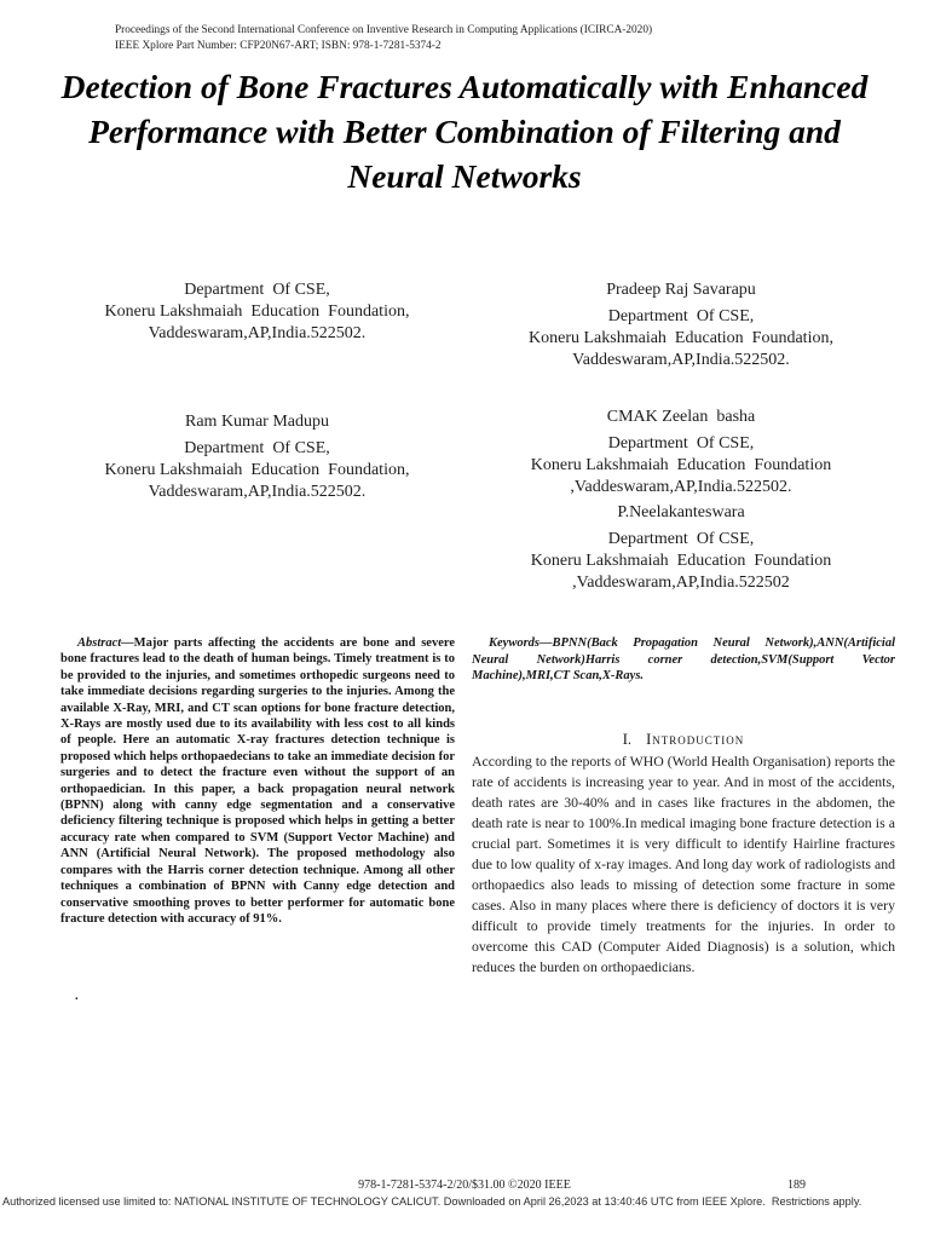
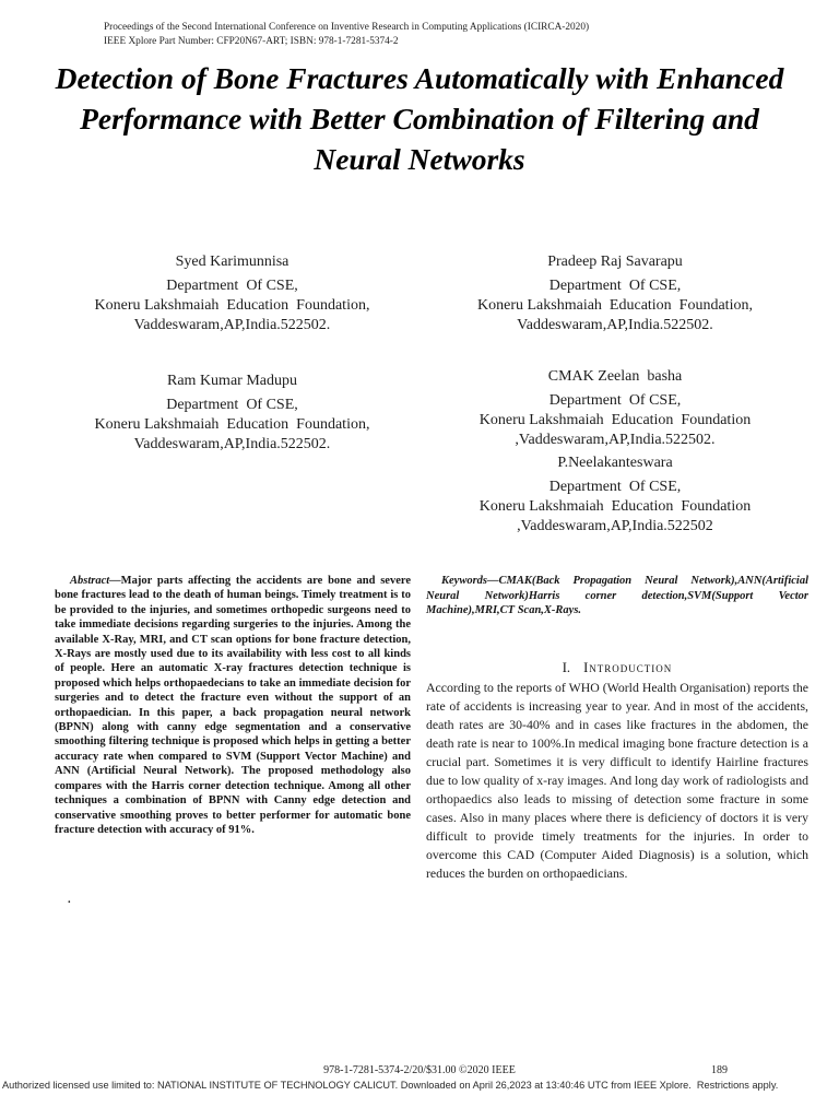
  Proceedings of the Second International Conference on Inventive Research in Computing Applications (ICIRCA-2020)
  IEEE Xplore Part Number: CFP20N67-ART; ISBN: 978-1-7281-5374-2
  Detection of Bone Fractures Automatically with Enhanced Performance with Better Combination of Filtering and Neural Networks
+ Syed Karimunnisa
  Department Of CSE,
  Koneru Lakshmaiah Education Foundation,
  Vaddeswaram,AP,India.522502.
  Pradeep Raj Savarapu
  Department Of CSE,
  Koneru Lakshmaiah Education Foundation,
  Vaddeswaram,AP,India.522502.
  Ram Kumar Madupu
  Department Of CSE,
  Koneru Lakshmaiah Education Foundation,
  Vaddeswaram,AP,India.522502.
  CMAK Zeelan basha
  Department Of CSE,
  Koneru Lakshmaiah Education Foundation
  ,Vaddeswaram,AP,India.522502.
  P.Neelakanteswara
  Department Of CSE,
  Koneru Lakshmaiah Education Foundation
  ,Vaddeswaram,AP,India.522502
- Abstract—Major parts affecting the accidents are bone and severe bone fractures lead to the death of human beings. Timely treatment is to be provided to the injuries, and sometimes orthopedic surgeons need to take immediate decisions regarding surgeries to the injuries. Among the available X-Ray, MRI, and CT scan options for bone fracture detection, X-Rays are mostly used due to its availability with less cost to all kinds of people. Here an automatic X-ray fractures detection technique is proposed which helps orthopaedecians to take an immediate decision for surgeries and to detect the fracture even without the support of an orthopaedician. In this paper, a back propagation neural network (BPNN) along with canny edge segmentation and a conservative deficiency filtering technique is proposed which helps in getting a better accuracy rate when compared to SVM (Support Vector Machine) and ANN (Artificial Neural Network). The proposed methodology also compares with the Harris corner detection technique. Among all other techniques a combination of BPNN with Canny edge detection and conservative smoothing proves to better performer for automatic bone fracture detection with accuracy of 91%.
+ Abstract—Major parts affecting the accidents are bone and severe bone fractures lead to the death of human beings. Timely treatment is to be provided to the injuries, and sometimes orthopedic surgeons need to take immediate decisions regarding surgeries to the injuries. Among the available X-Ray, MRI, and CT scan options for bone fracture detection, X-Rays are mostly used due to its availability with less cost to all kinds of people. Here an automatic X-ray fractures detection technique is proposed which helps orthopaedecians to take an immediate decision for surgeries and to detect the fracture even without the support of an orthopaedician. In this paper, a back propagation neural network (BPNN) along with canny edge segmentation and a conservative smoothing filtering technique is proposed which helps in getting a better accuracy rate when compared to SVM (Support Vector Machine) and ANN (Artificial Neural Network). The proposed methodology also compares with the Harris corner detection technique. Among all other techniques a combination of BPNN with Canny edge detection and conservative smoothing proves to better performer for automatic bone fracture detection with accuracy of 91%.
  .
- Keywords—BPNN(Back Propagation Neural Network),ANN(Artificial Neural Network)Harris corner detection,SVM(Support Vector Machine),MRI,CT Scan,X-Rays.
+ Keywords—CMAK(Back Propagation Neural Network),ANN(Artificial Neural Network)Harris corner detection,SVM(Support Vector Machine),MRI,CT Scan,X-Rays.
  I. Introduction
  According to the reports of WHO (World Health Organisation) reports the rate of accidents is increasing year to year. And in most of the accidents, death rates are 30-40% and in cases like fractures in the abdomen, the death rate is near to 100%.In medical imaging bone fracture detection is a crucial part. Sometimes it is very difficult to identify Hairline fractures due to low quality of x-ray images. And long day work of radiologists and orthopaedics also leads to missing of detection some fracture in some cases. Also in many places where there is deficiency of doctors it is very difficult to provide timely treatments for the injuries. In order to overcome this CAD (Computer Aided Diagnosis) is a solution, which reduces the burden on orthopaedicians.
  978-1-7281-5374-2/20/$31.00 ©2020 IEEE
  189
  Authorized licensed use limited to: NATIONAL INSTITUTE OF TECHNOLOGY CALICUT. Downloaded on April 26,2023 at 13:40:46 UTC from IEEE Xplore. Restrictions apply.
